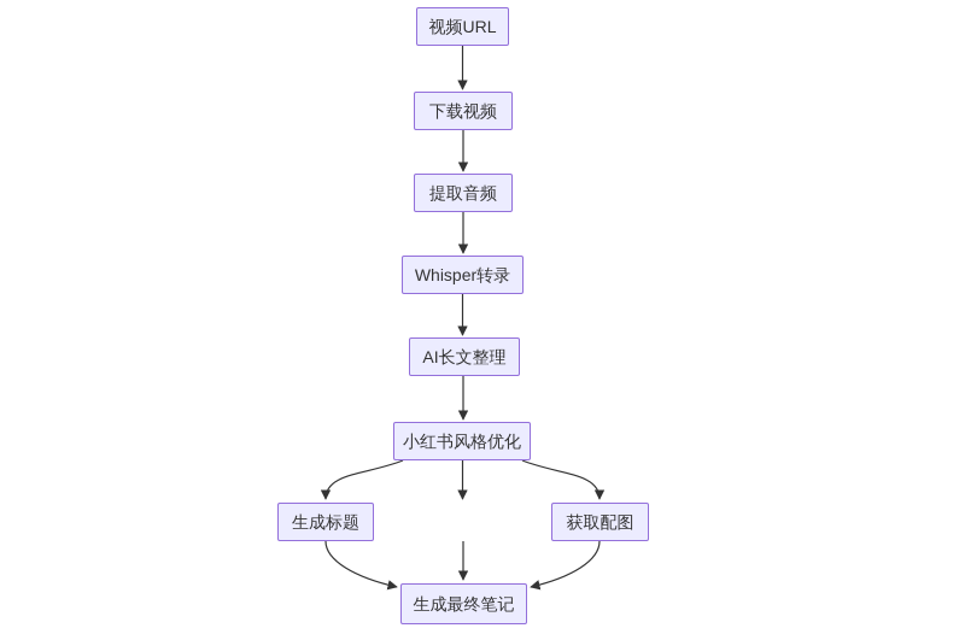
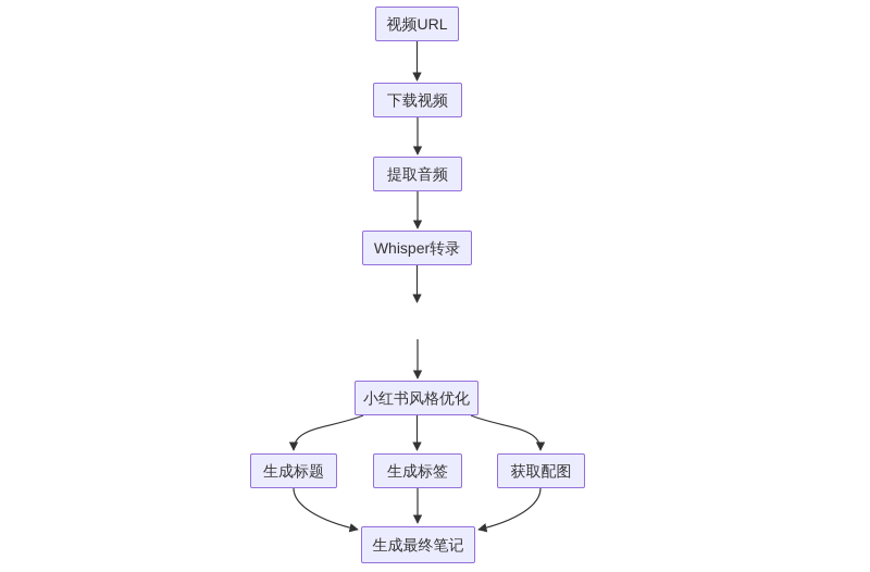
  视频URL
  下载视频
  提取音频
  Whisper转录
- AI长文整理
  小红书风格优化
  生成标题
+ 生成标签
  获取配图
  生成最终笔记
